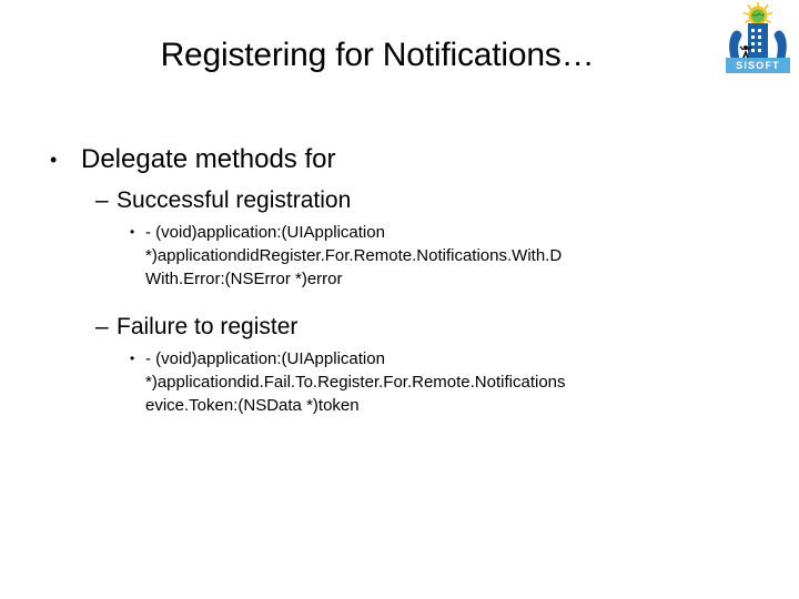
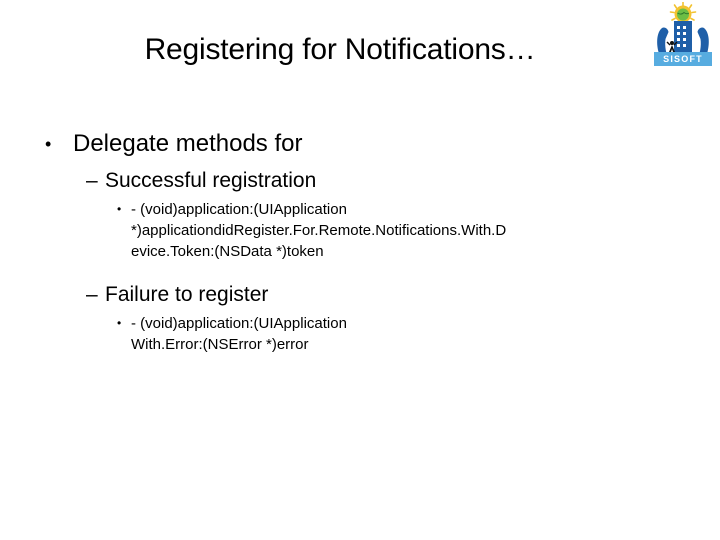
  Registering for Notifications…
  SISOFT
  •
  Delegate methods for
  –
  Successful registration
  •
  - (void)application:(UIApplication
  *)applicationdidRegister.For.Remote.Notifications.With.D
- With.Error:(NSError *)error
+ evice.Token:(NSData *)token
  –
  Failure to register
  •
  - (void)application:(UIApplication
- *)applicationdid.Fail.To.Register.For.Remote.Notifications
- evice.Token:(NSData *)token
+ With.Error:(NSError *)error
